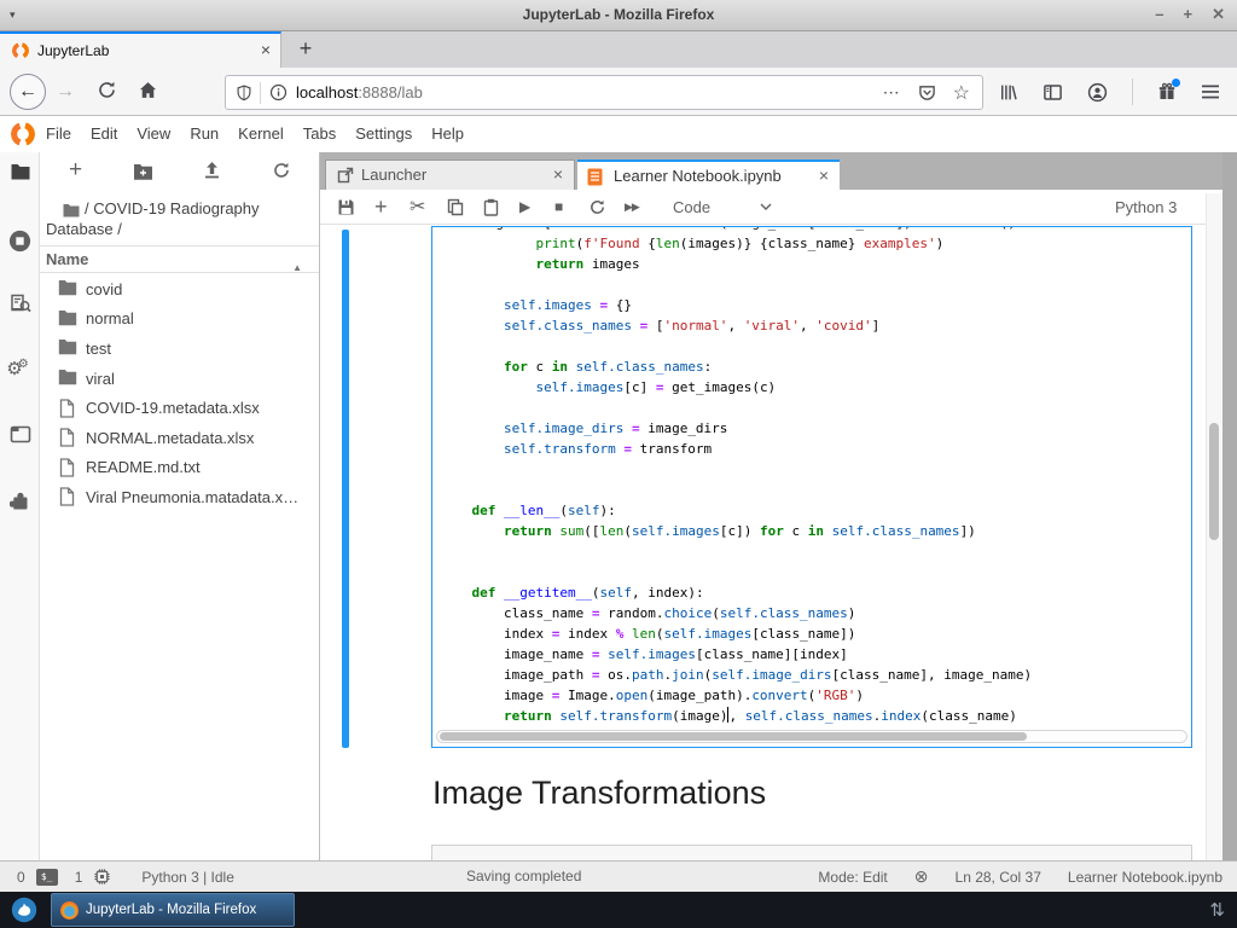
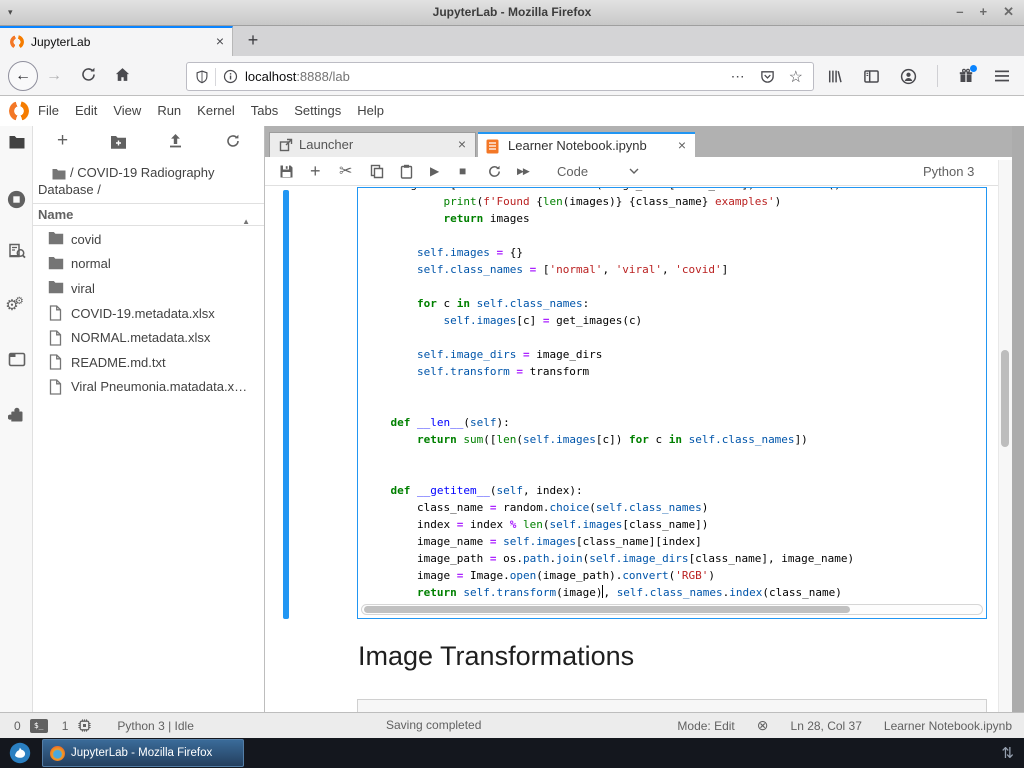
  ▾
  JupyterLab - Mozilla Firefox
  –
  +
  ✕
  JupyterLab
  ×
  +
  ←
  →
  localhost:8888/lab
  ⋯
  ☆
  File
  Edit
  View
  Run
  Kernel
  Tabs
  Settings
  Help
  ⚙⚙
  +
  / COVID-19 Radiography Database /
  Name
  ▲
  covid
  normal
- test
  viral
  COVID-19.metadata.xlsx
  NORMAL.metadata.xlsx
  README.md.txt
  Viral Pneumonia.matadata.x…
  Launcher
  ×
  Learner Notebook.ipynb
  ×
  +
  ✂
  ▶
  ■
  ▶▶
  Code
  Python 3
  print(f'Found {len(images)} {class_name} examples')
  return images
  self.images = {}
  self.class_names = ['normal', 'viral', 'covid']
  for c in self.class_names:
  self.images[c] = get_images(c)
  self.image_dirs = image_dirs
  self.transform = transform
  def __len__(self):
  return sum([len(self.images[c]) for c in self.class_names])
  def __getitem__(self, index):
  class_name = random.choice(self.class_names)
  index = index % len(self.images[class_name])
  image_name = self.images[class_name][index]
  image_path = os.path.join(self.image_dirs[class_name], image_name)
  image = Image.open(image_path).convert('RGB')
  return self.transform(image), self.class_names.index(class_name)
  Image Transformations
  0
  $_
  1
  Python 3 | Idle
  Saving completed
  Mode: Edit
  ⊗
  Ln 28, Col 37
  Learner Notebook.ipynb
  JupyterLab - Mozilla Firefox
  ⇅
